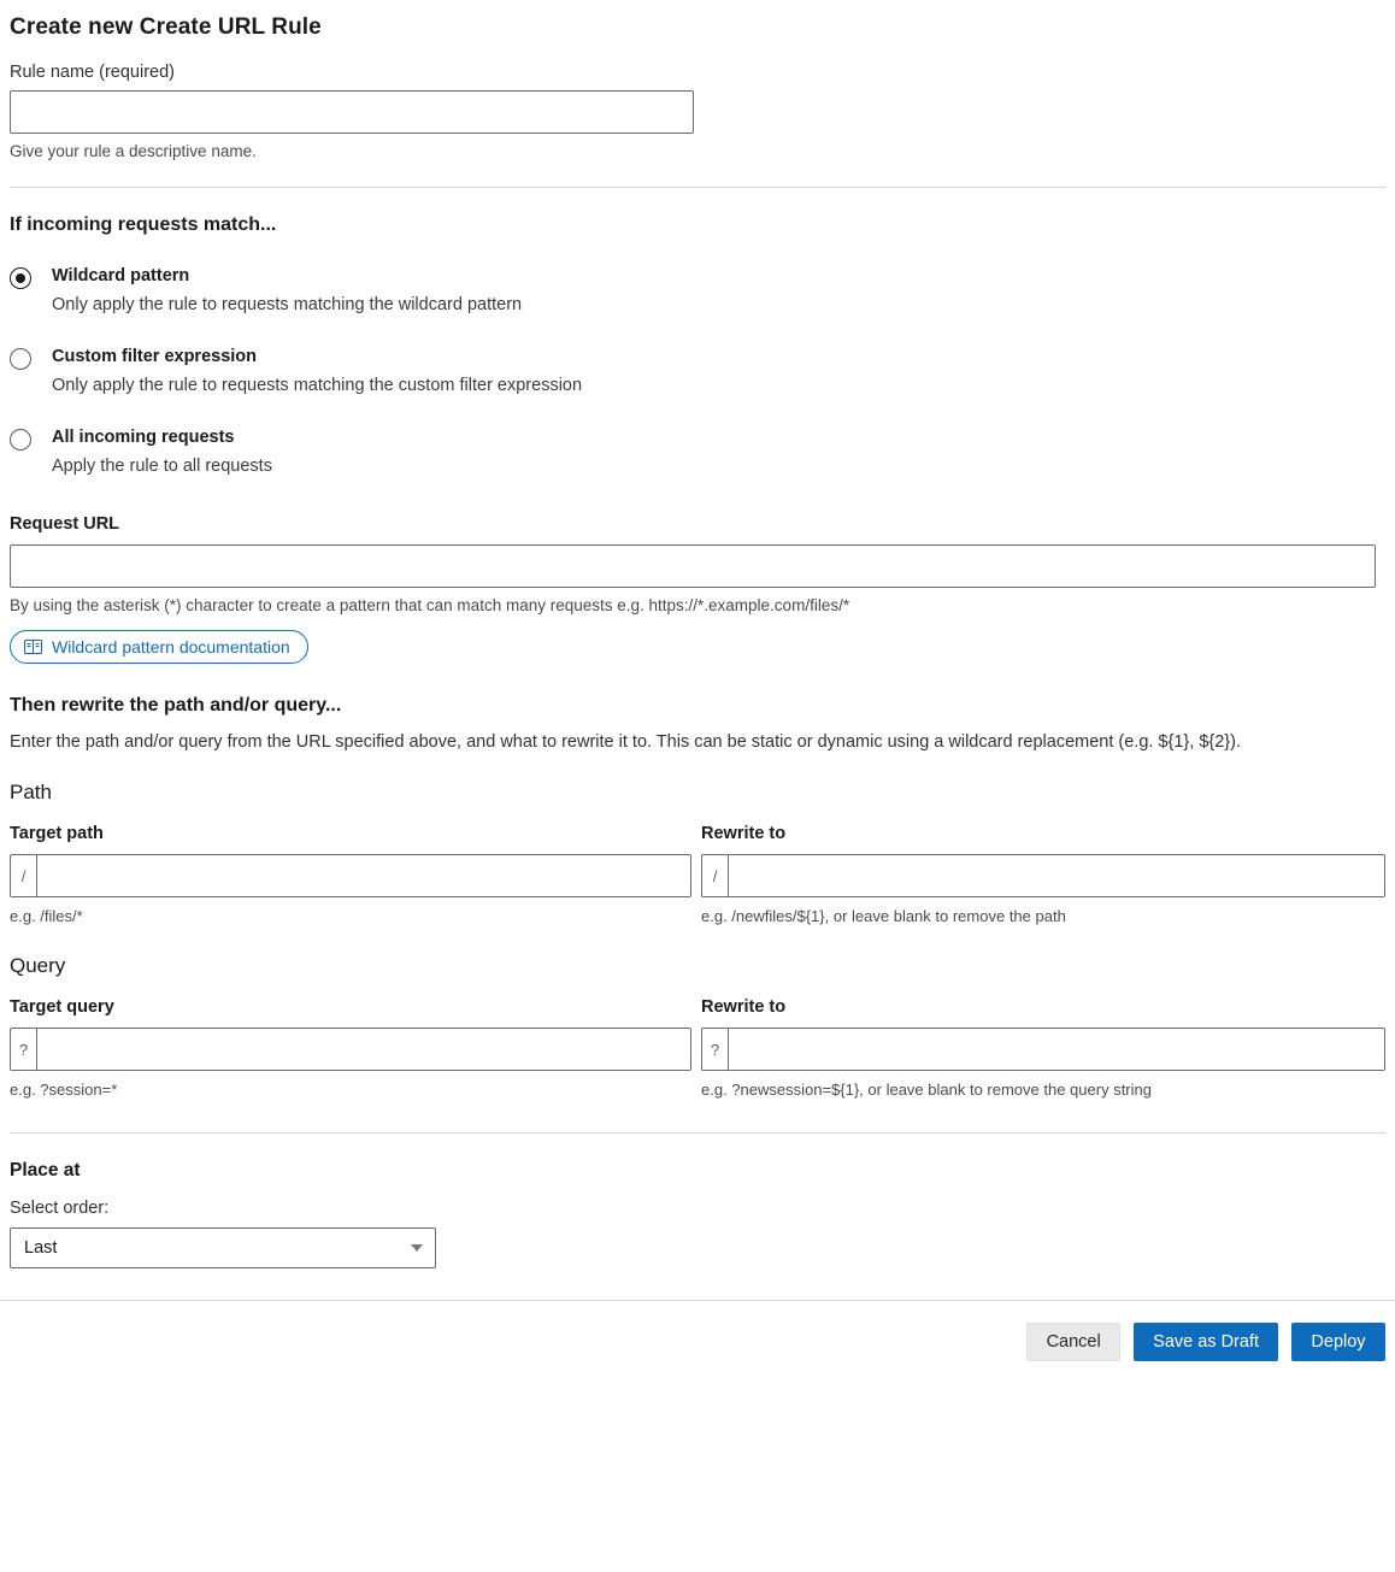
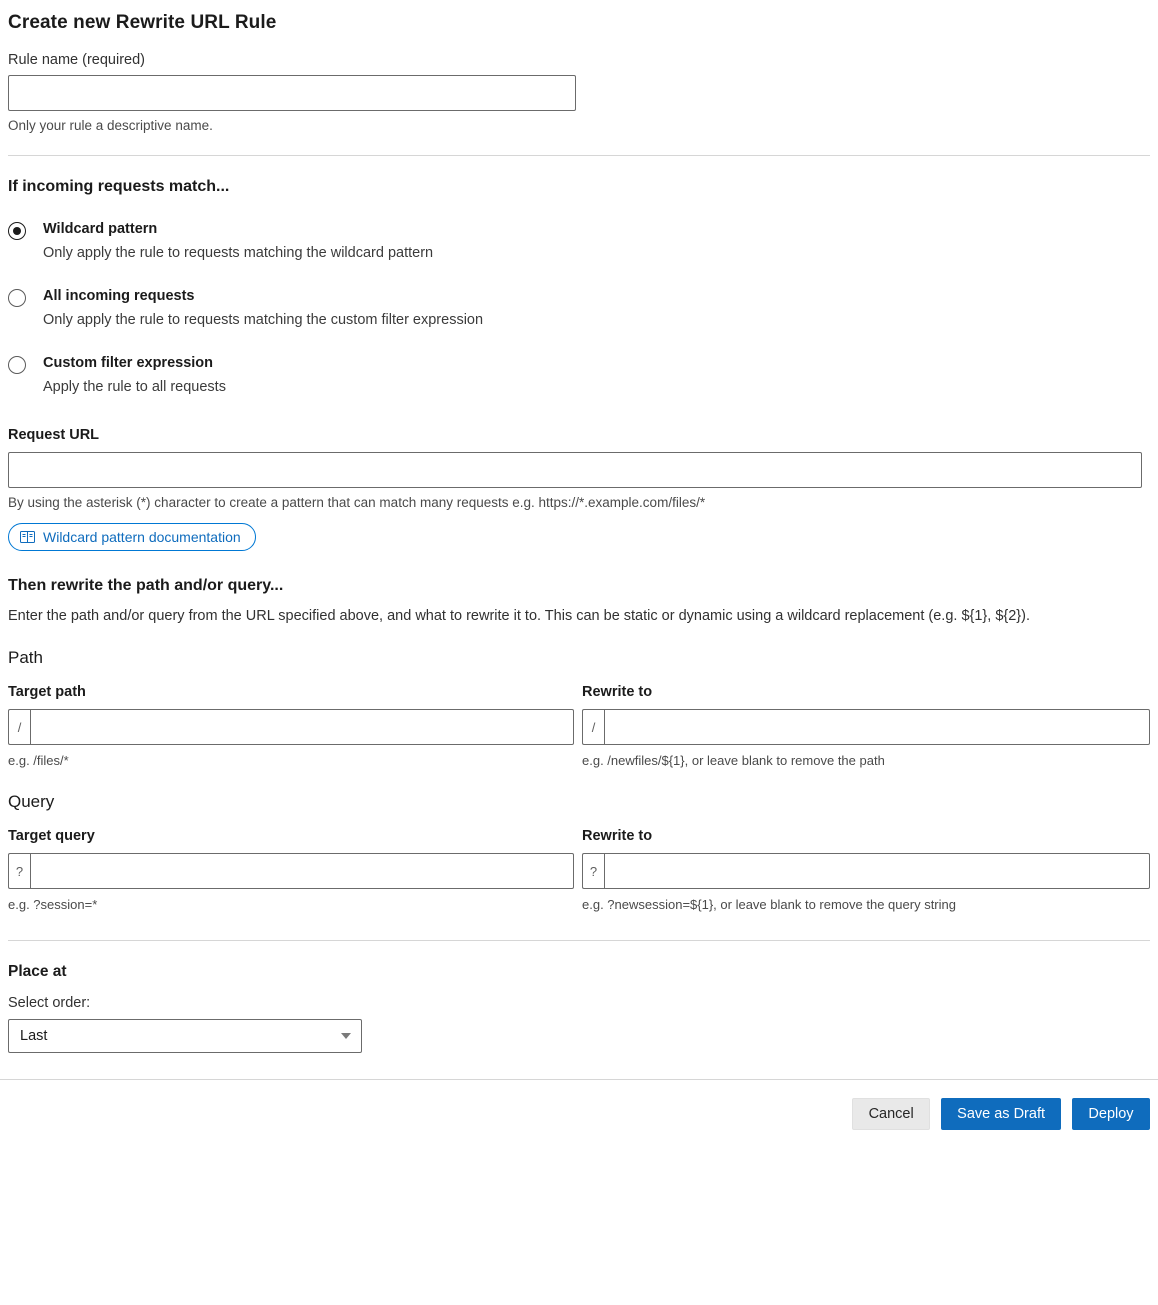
- Create new Create URL Rule
+ Create new Rewrite URL Rule
  Rule name (required)
- Give your rule a descriptive name.
+ Only your rule a descriptive name.
  If incoming requests match...
  Wildcard pattern
  Only apply the rule to requests matching the wildcard pattern
- Custom filter expression
+ All incoming requests
  Only apply the rule to requests matching the custom filter expression
- All incoming requests
+ Custom filter expression
  Apply the rule to all requests
  Request URL
  By using the asterisk (*) character to create a pattern that can match many requests e.g. https://*.example.com/files/*
  Wildcard pattern documentation
  Then rewrite the path and/or query...
  Enter the path and/or query from the URL specified above, and what to rewrite it to. This can be static or dynamic using a wildcard replacement (e.g. ${1}, ${2}).
  Path
  Target path
  /
  e.g. /files/*
  Rewrite to
  /
  e.g. /newfiles/${1}, or leave blank to remove the path
  Query
  Target query
  ?
  e.g. ?session=*
  Rewrite to
  ?
  e.g. ?newsession=${1}, or leave blank to remove the query string
  Place at
  Select order:
  Last
  Cancel
  Save as Draft
  Deploy
